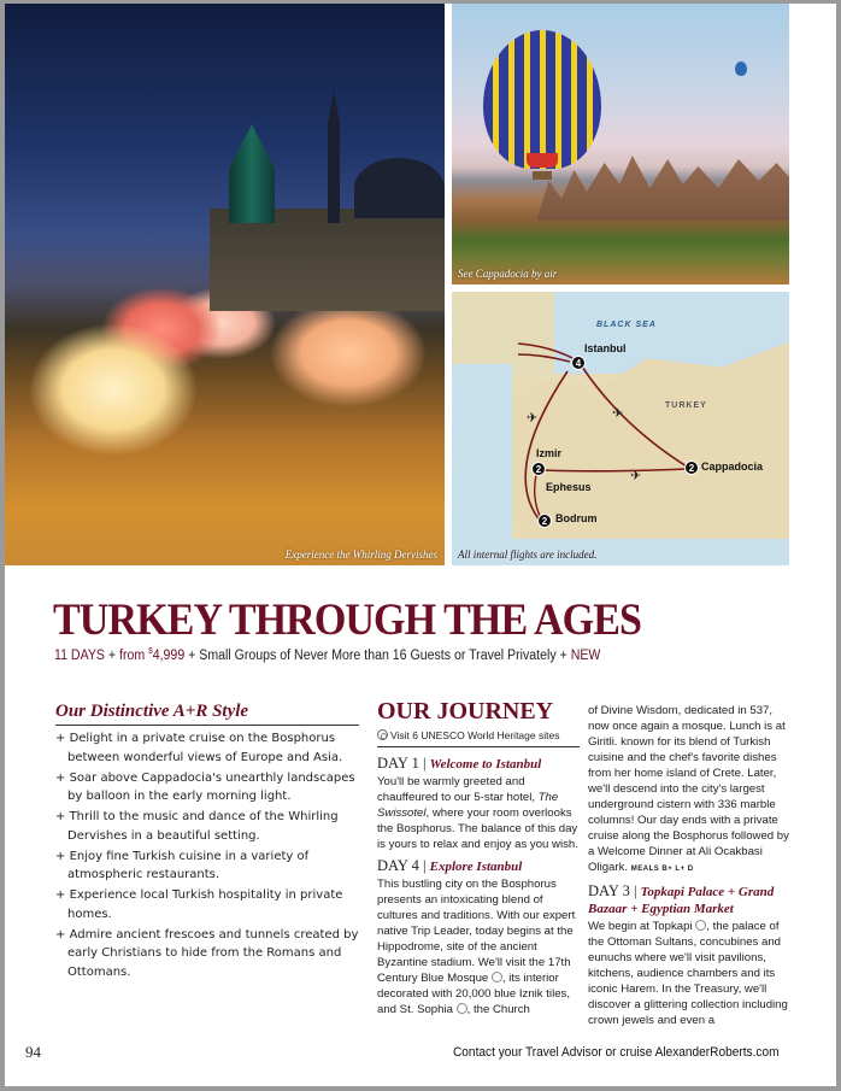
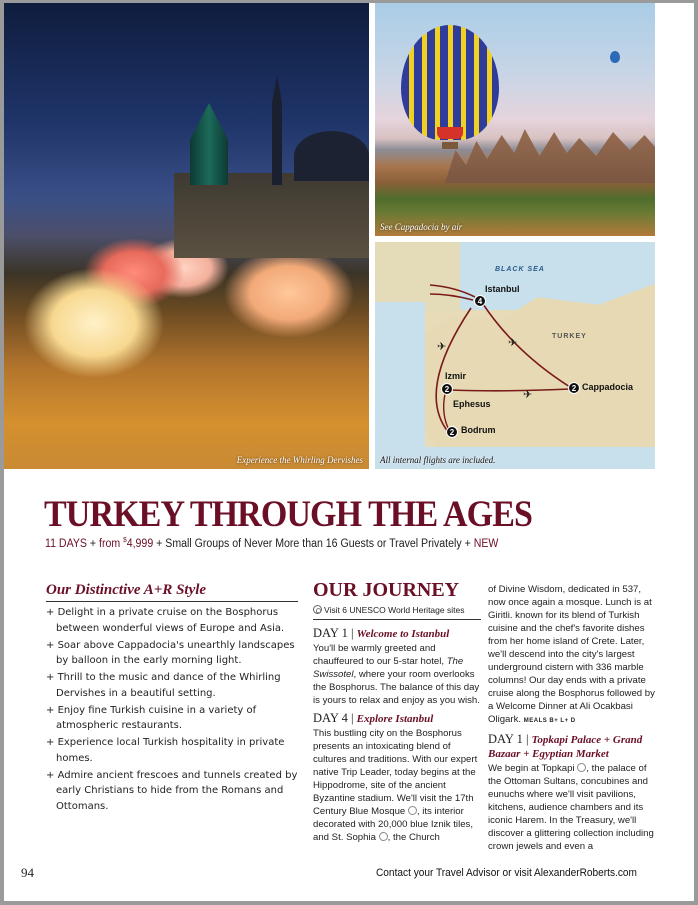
  Experience the Whirling Dervishes
  See Cappadocia by air
  ✈
  ✈
  ✈
  4
  Istanbul
  2
  Cappadocia
  2
  Izmir
  Ephesus
  2
  Bodrum
  All internal flights are included.
  TURKEY THROUGH THE AGES
  11 DAYS + from 4,999 + Small Groups of Never More than 16 Guests or Travel Privately + NEW
  Our Distinctive A+R Style
  Delight in a private cruise on the Bosphorus between wonderful views of Europe and Asia.
  Soar above Cappadocia's unearthly landscapes by balloon in the early morning light.
  Thrill to the music and dance of the Whirling Dervishes in a beautiful setting.
  Enjoy fine Turkish cuisine in a variety of atmospheric restaurants.
  Experience local Turkish hospitality in private homes.
  Admire ancient frescoes and tunnels created by early Christians to hide from the Romans and Ottomans.
  OUR JOURNEY
  Visit 6 UNESCO World Heritage sites
  DAY 1 | Welcome to Istanbul
  You'll be warmly greeted and chauffeured to our 5-star hotel, The Swissotel, where your room overlooks the Bosphorus. The balance of this day is yours to relax and enjoy as you wish.
  DAY 4 | Explore Istanbul
  This bustling city on the Bosphorus presents an intoxicating blend of cultures and traditions. With our expert native Trip Leader, today begins at the Hippodrome, site of the ancient Byzantine stadium. We'll visit the 17th Century Blue Mosque , its interior decorated with 20,000 blue Iznik tiles, and St. Sophia , the Church
  of Divine Wisdom, dedicated in 537, now once again a mosque. Lunch is at Giritli. known for its blend of Turkish cuisine and the chef's favorite dishes from her home island of Crete. Later, we'll descend into the city's largest underground cistern with 336 marble columns! Our day ends with a private cruise along the Bosphorus followed by a Welcome Dinner at Ali Ocakbasi Oligark.
- DAY 3 | Topkapi Palace + Grand Bazaar + Egyptian Market
+ DAY 1 | Topkapi Palace + Grand Bazaar + Egyptian Market
  We begin at Topkapi , the palace of the Ottoman Sultans, concubines and eunuchs where we'll visit pavilions, kitchens, audience chambers and its iconic Harem. In the Treasury, we'll discover a glittering collection including crown jewels and even a
  94
- Contact your Travel Advisor or cruise AlexanderRoberts.com
+ Contact your Travel Advisor or visit AlexanderRoberts.com
